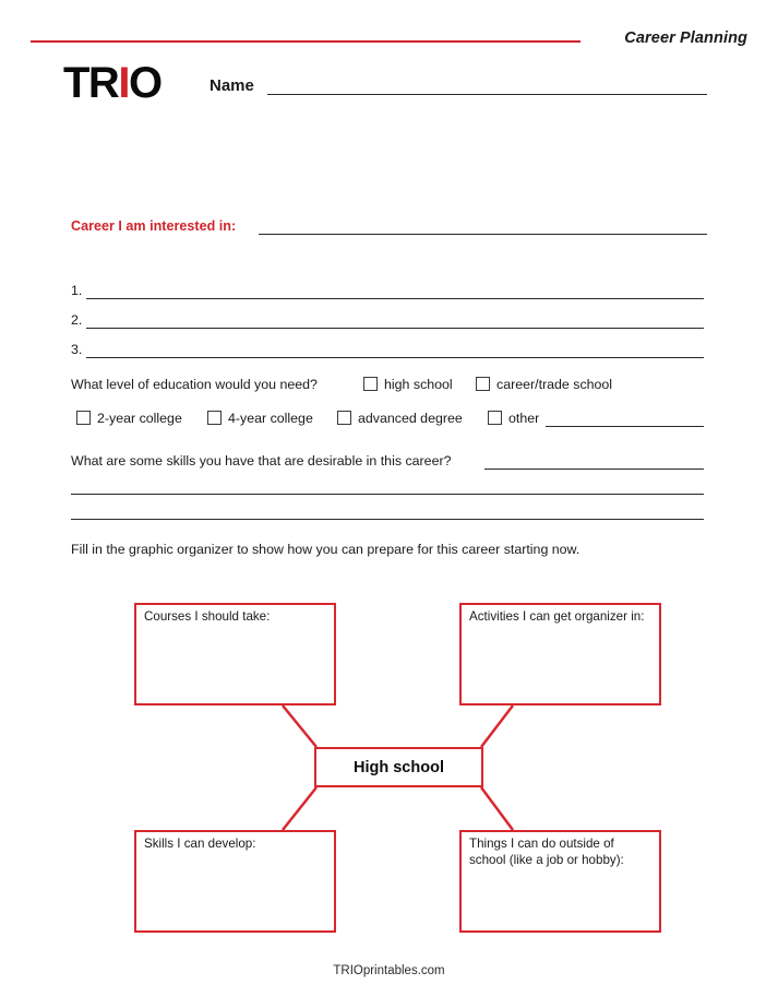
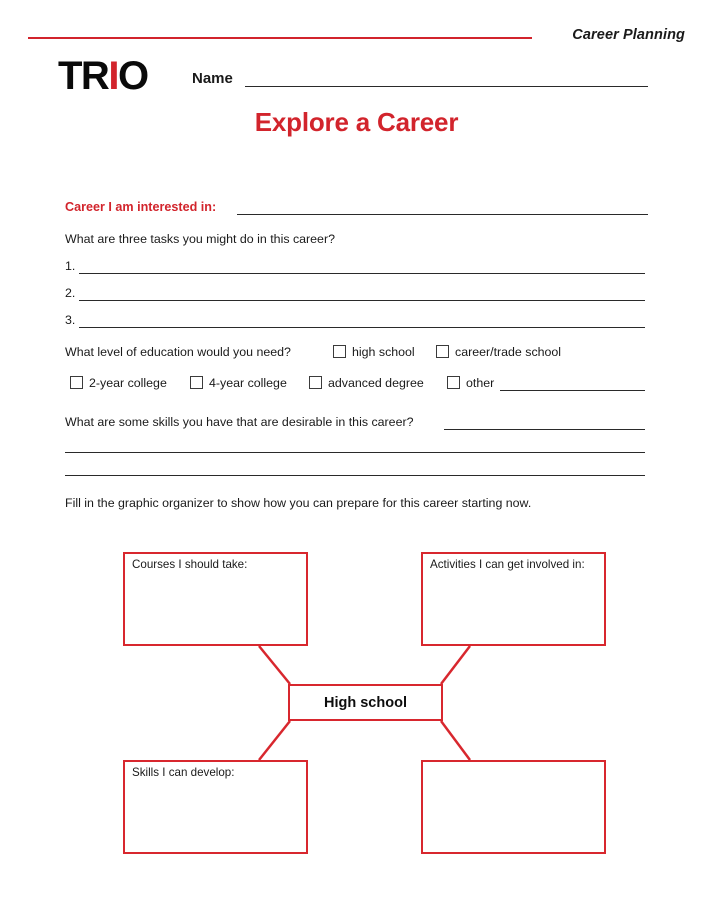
  Career Planning
  TRIO
  Name
+ Explore a Career
  Career I am interested in:
+ What are three tasks you might do in this career?
  1.
  2.
  3.
  What level of education would you need?
  high school
  career/trade school
  2-year college
  4-year college
  advanced degree
  other
  What are some skills you have that are desirable in this career?
  Fill in the graphic organizer to show how you can prepare for this career starting now.
  Courses I should take:
- Activities I can get organizer in:
+ Activities I can get involved in:
  High school
  Skills I can develop:
- Things I can do outside of school (like a job or hobby):
- TRIOprintables.com
